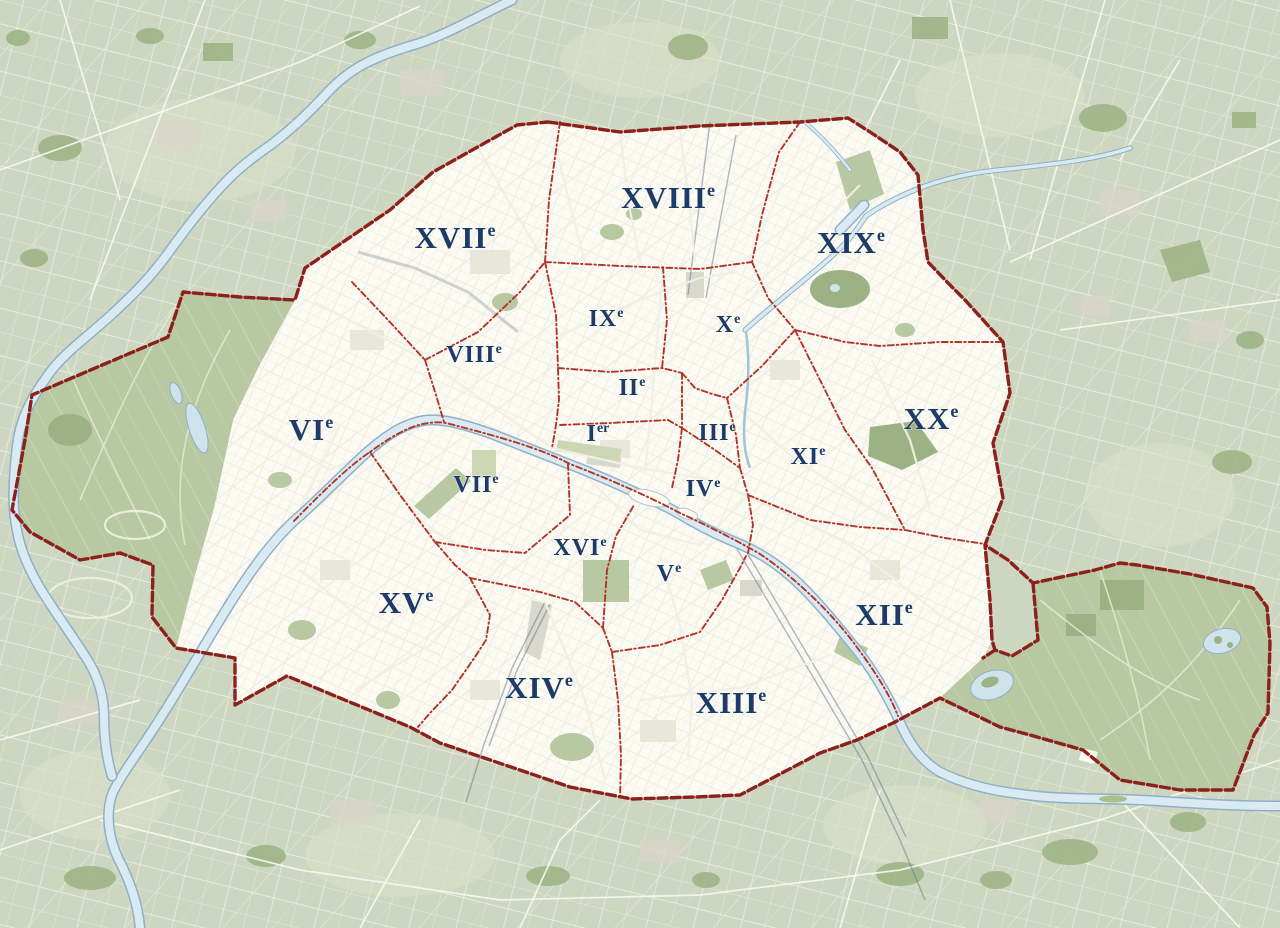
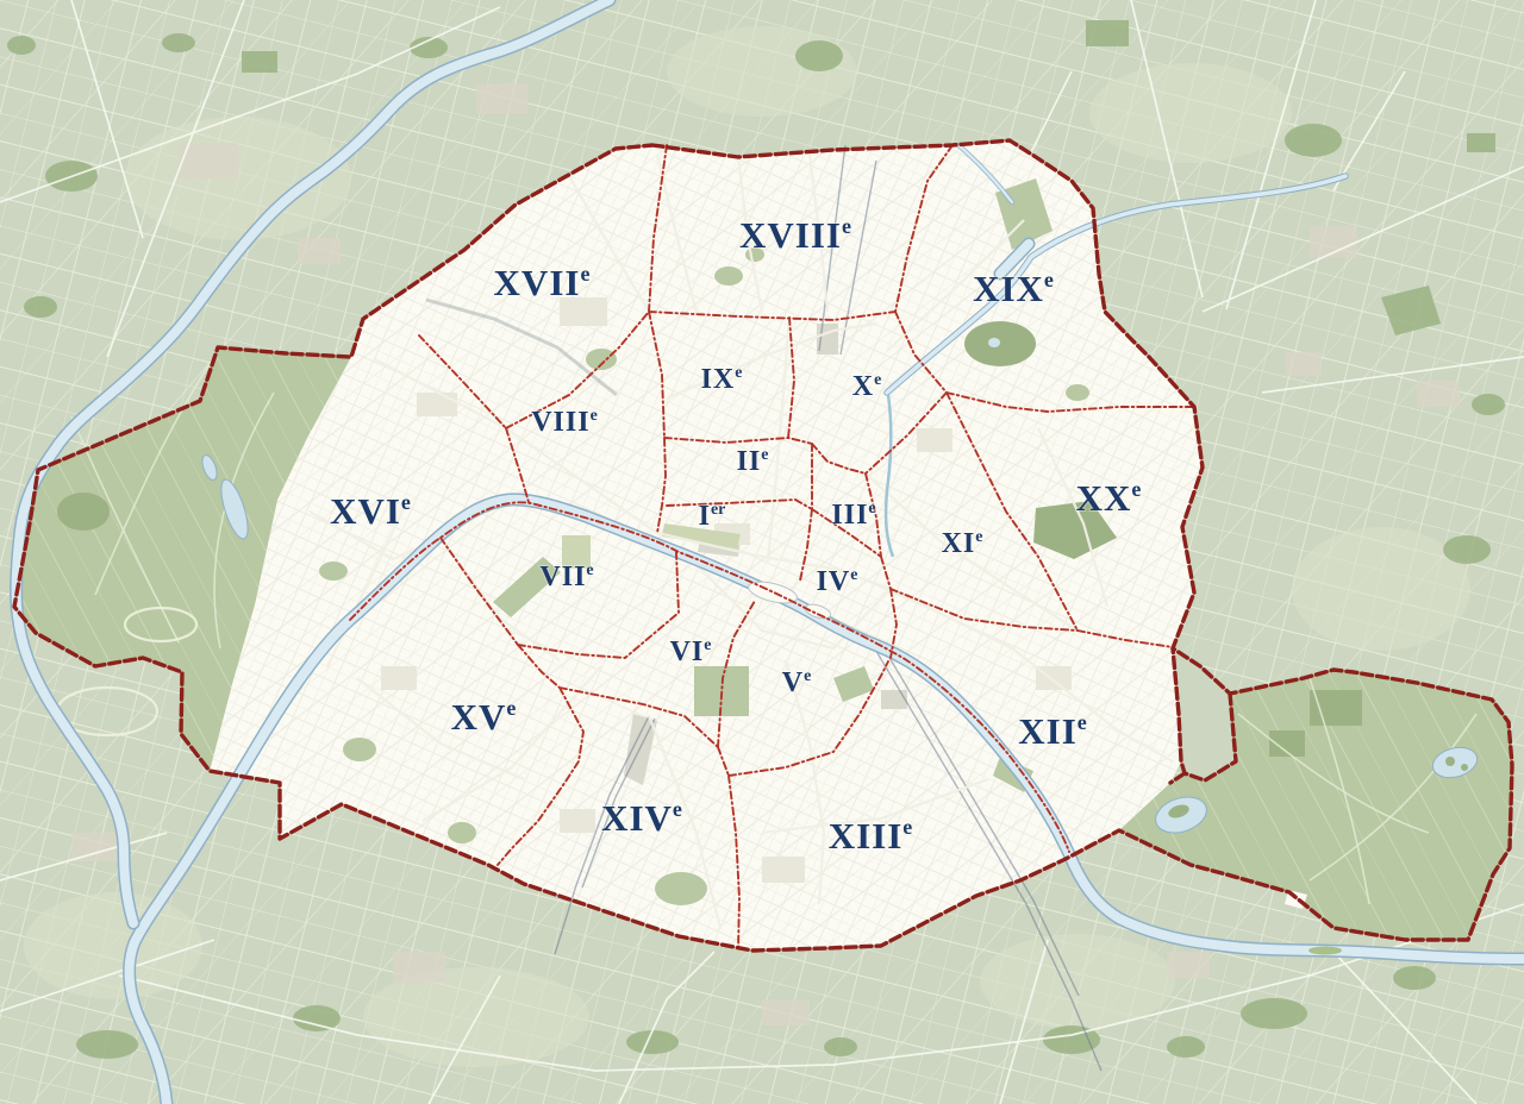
  XVIIIe
  XVIIe
  XIXe
  IXe
  Xe
  VIIIe
  IIe
- VIe
+ XVIe
  Ier
  IIIe
  XIe
  XXe
  VIIe
  IVe
- XVIe
+ VIe
  Ve
  XVe
  XIIe
  XIVe
  XIIIe
